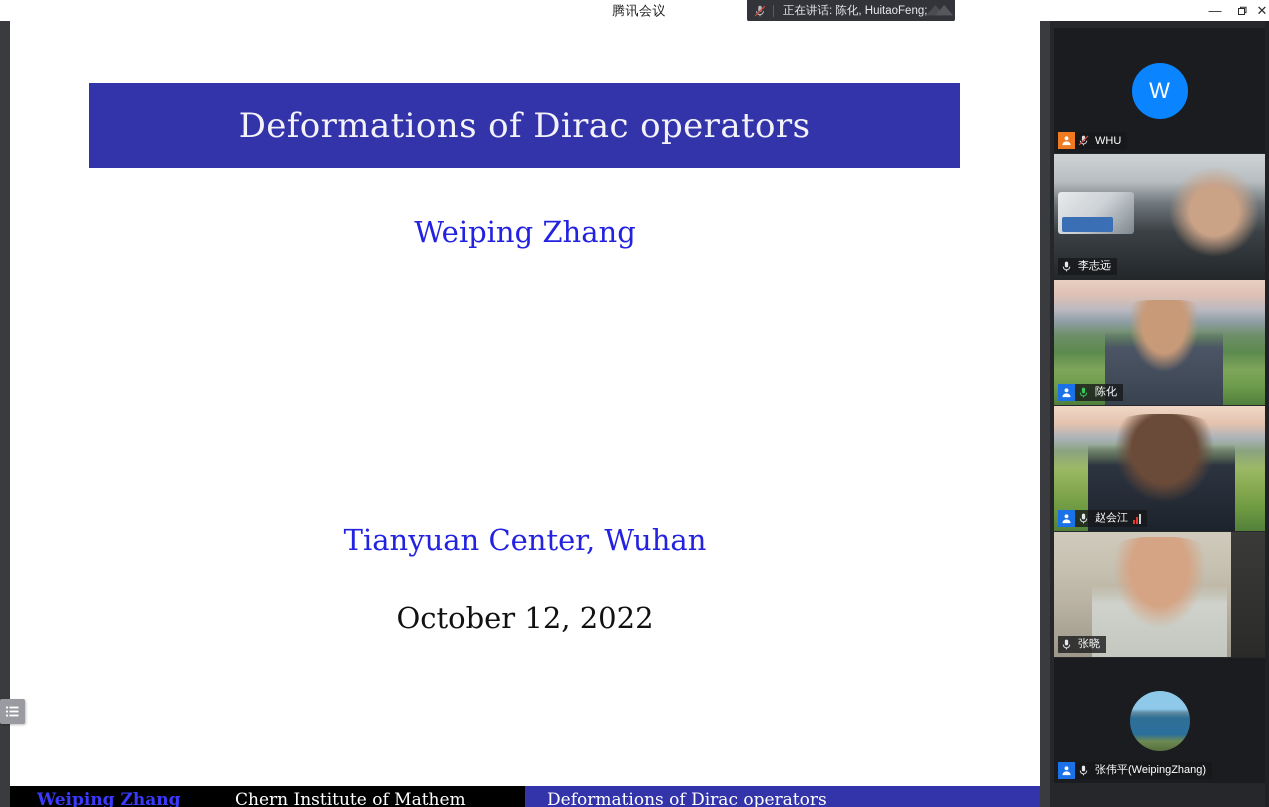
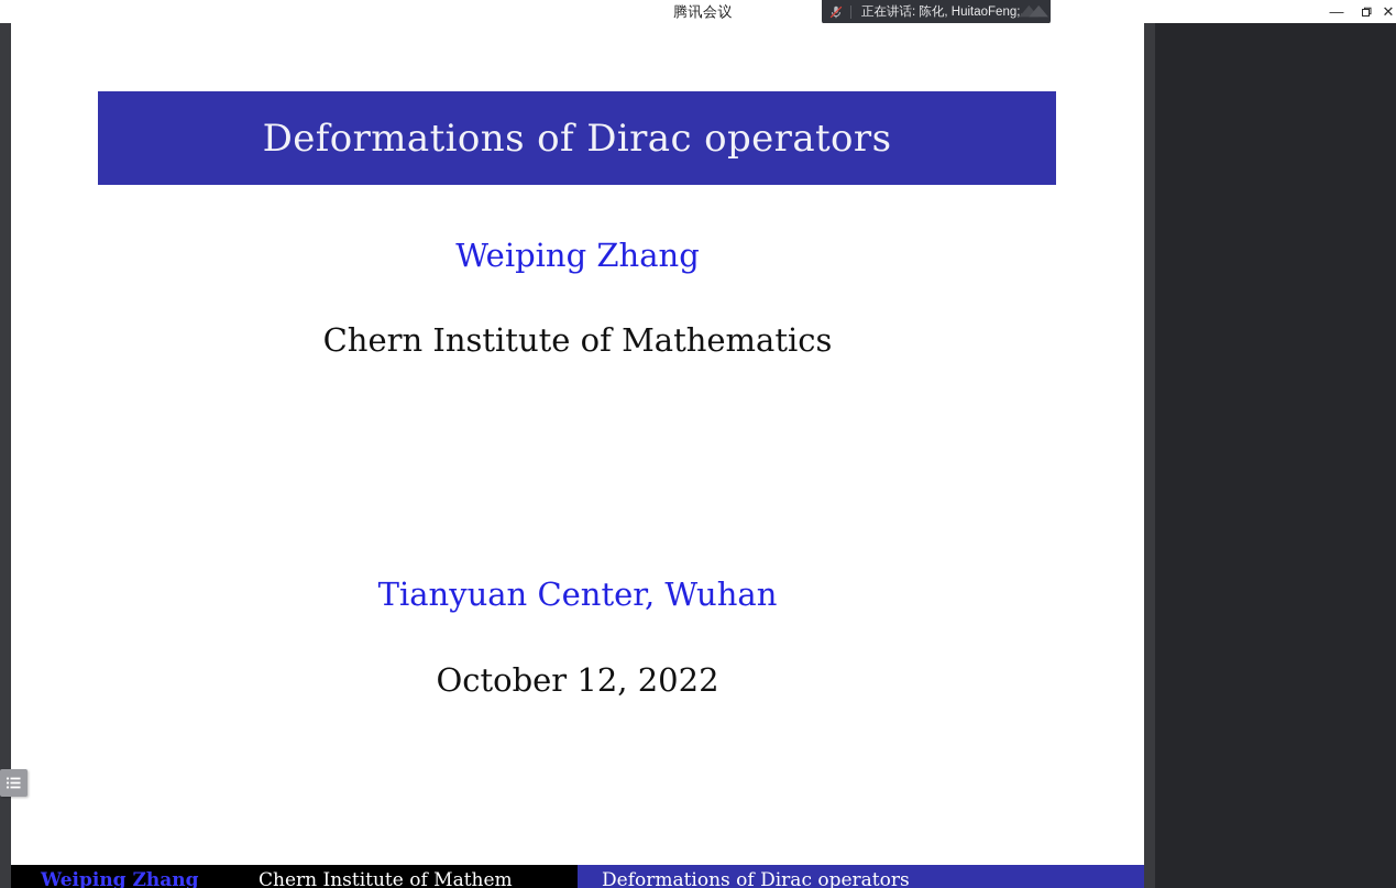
  腾讯会议
  正在讲话: 陈化, HuitaoFeng;.
  —
  ✕
  Deformations of Dirac operators
  Weiping Zhang
+ Chern Institute of Mathematics
  Tianyuan Center, Wuhan
  October 12, 2022
  Weiping Zhang
  Chern Institute of Mathem
  Deformations of Dirac operators
- W
- WHU
- 李志远
- 陈化
- 赵会江
- 张晓
- 张伟平(WeipingZhang)
